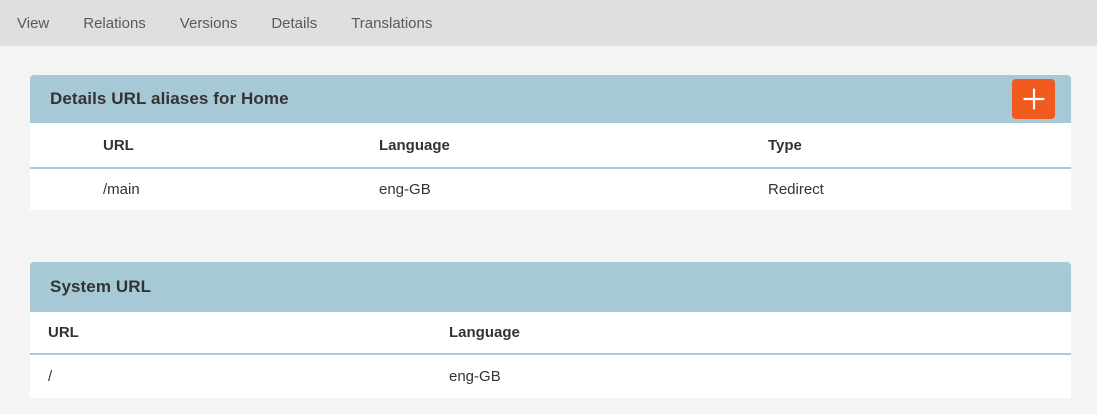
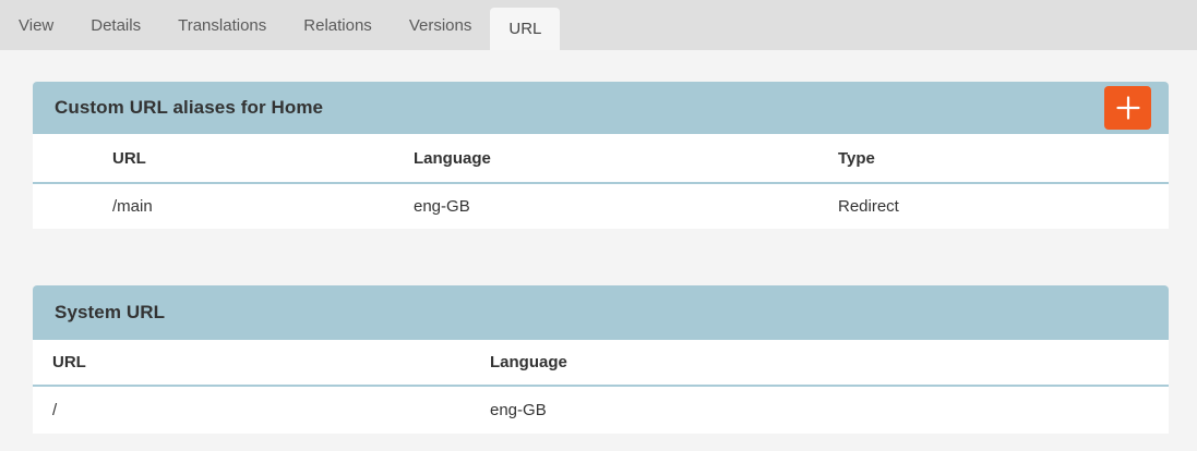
  View
- Relations
+ Details
- Versions
+ Translations
- Details
+ Relations
- Translations
+ Versions
+ URL
- Details URL aliases for Home
+ Custom URL aliases for Home
  URL	Language	Type
  /main	eng-GB	Redirect
  System URL
  URL	Language
  /	eng-GB
